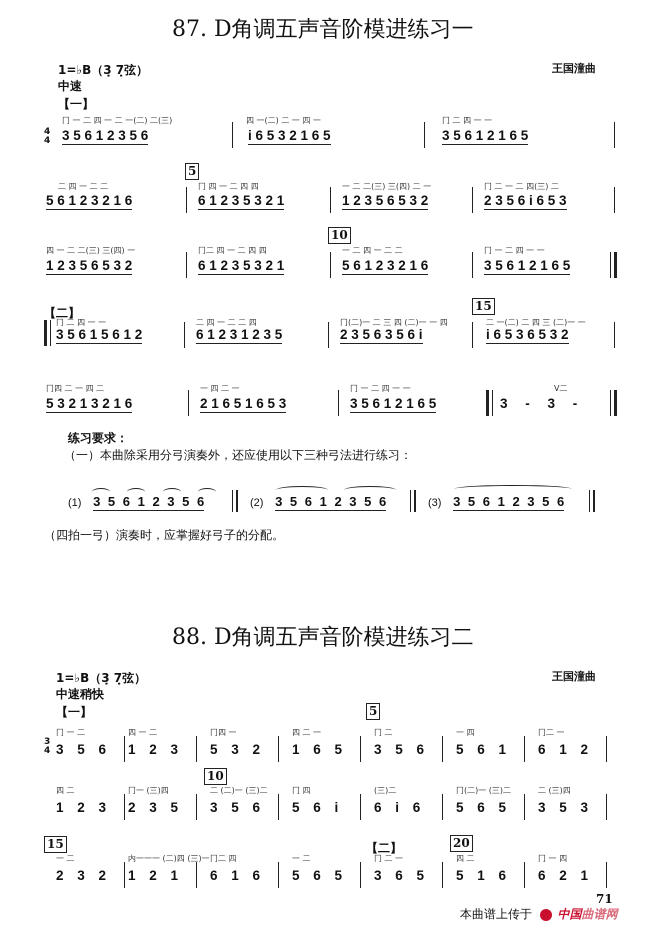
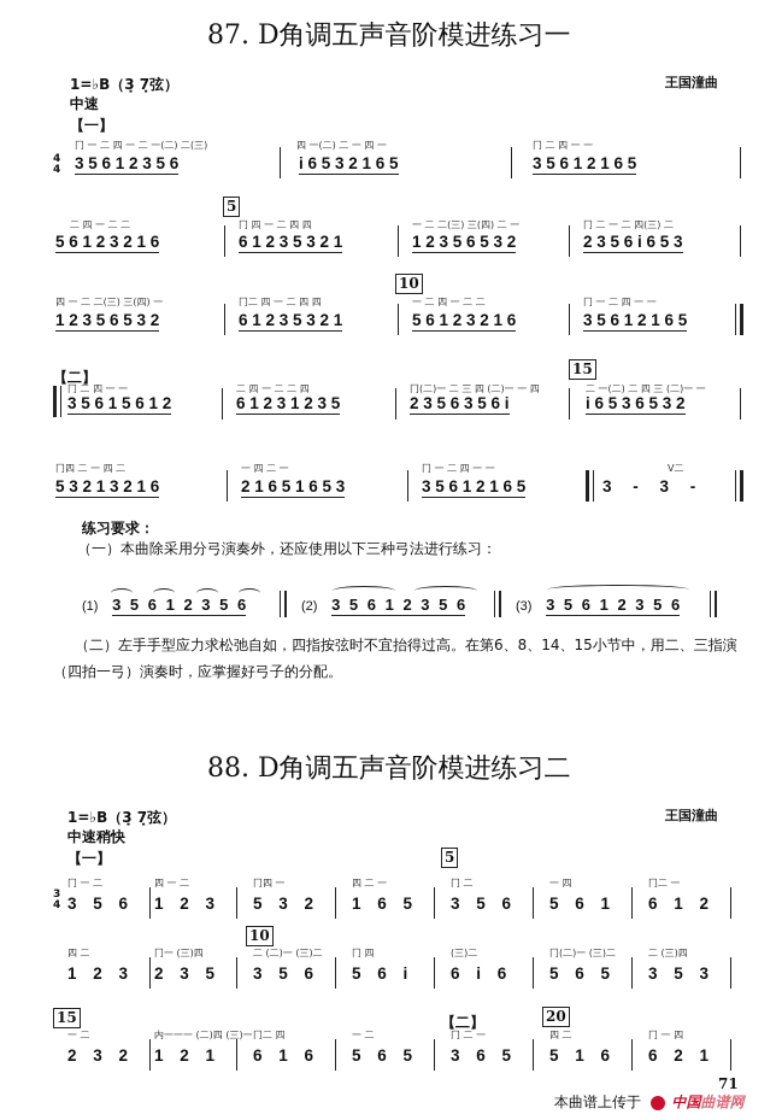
  87. D角调五声音阶模进练习一
  1=♭B（3̣ 7̣弦）
  王国潼曲
  中速
  【一】
  4
  4
  冂 一 二 四 一 二 一(二) 二(三)
  3 5 6 1 2 3 5 6
  四 一(二) 二 一 四 一
  i 6 5 3 2 1 6 5
  冂 二 四 一 一
  3 5 6 1 2 1 6 5
  5
  二 四 一 二 二
  5 6 1 2 3 2 1 6
  冂 四 一 二 四 四
  6 1 2 3 5 3 2 1
  一 二 二(三) 三(四) 二 一
  1 2 3 5 6 5 3 2
  冂 二 一 二 四(三) 二
  2 3 5 6 i 6 5 3
  10
  四 一 二 二(三) 三(四) 一
  1 2 3 5 6 5 3 2
  冂二 四 一 二 四 四
  6 1 2 3 5 3 2 1
  一 二 四 一 二 二
  5 6 1 2 3 2 1 6
  冂 一 二 四 一 一
  3 5 6 1 2 1 6 5
  【二】
  15
  冂 二 四 一 一
  3 5 6 1 5 6 1 2
  二 四 一 二 二 四
  6 1 2 3 1 2 3 5
  冂(二)一 二 三 四 (二)一 一 四
  2 3 5 6 3 5 6 i
  二 一(二) 二 四 三 (二)一 一
  i 6 5 3 6 5 3 2
  冂四 二 一 四 二
  5 3 2 1 3 2 1 6
  一 四 二 一
  2 1 6 5 1 6 5 3
  冂 一 二 四 一 一
  3 5 6 1 2 1 6 5
  V二
  3 - 3 -
  练习要求：
  （一）本曲除采用分弓演奏外，还应使用以下三种弓法进行练习：
  (1) 3 5 6 1 2 3 5 6
  (2) 3 5 6 1 2 3 5 6
  (3) 3 5 6 1 2 3 5 6
+ （二）左手手型应力求松弛自如，四指按弦时不宜抬得过高。在第6、8、14、15小节中，用二、三指演
  （四拍一弓）演奏时，应掌握好弓子的分配。
  88. D角调五声音阶模进练习二
  1=♭B（3̣ 7̣弦）
  王国潼曲
  中速稍快
  【一】
  5
  3
  4
  冂 一 二
  3 5 6
  四 一 二
  1 2 3
  冂四 一
  5 3 2
  四 二 一
  1 6 5
  冂 二
  3 5 6
  一 四
  5 6 1
  冂二 一
  6 1 2
  10
  四 二
  1 2 3
  冂一 (三)四
  2 3 5
  二 (二)一 (三)二
  3 5 6
  冂 四
  5 6 i
  (三)二
  6 i 6
  冂(二)一 (三)二
  5 6 5
  二 (三)四
  3 5 3
  15
  【二】
  20
  一 二
  2 3 2
  内一一一 (二)四 (三)一
  1 2 1
  冂二 四
  6 1 6
  一 二
  5 6 5
  冂 二 一
  3 6 5
  四 二
  5 1 6
  冂 一 四
  6 2 1
  71
  本曲谱上传于 中国曲谱网
